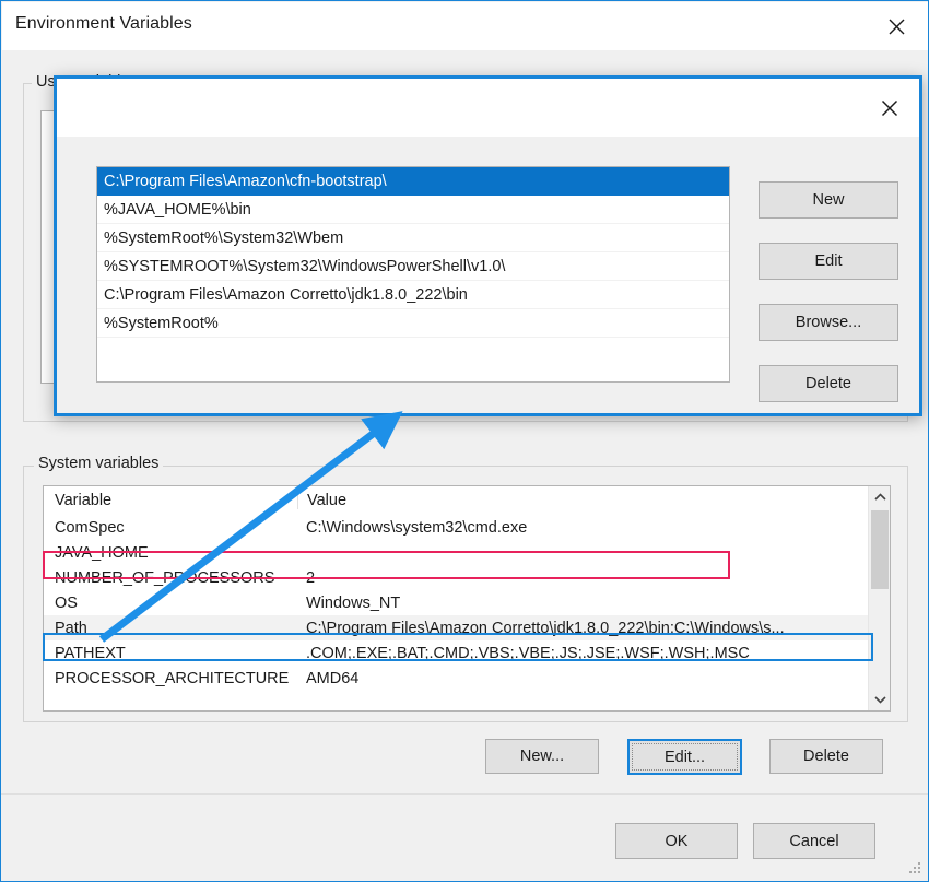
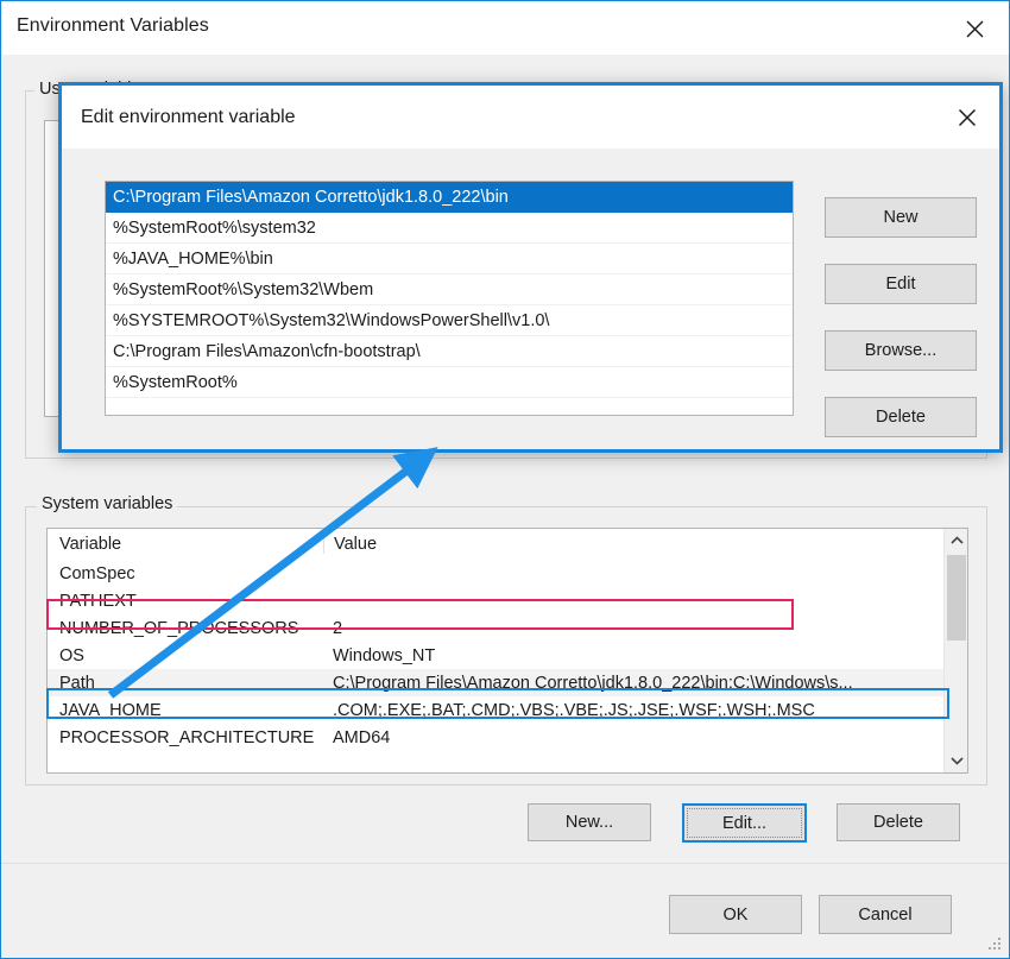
  Environment Variables
  System variables
  Variable
  Value
  ComSpec
- C:\Windows\system32\cmd.exe
- JAVA_HOME
+ PATHEXT
  NUMBER_OF_POCESSORS
  2
  OS
  Windows_NT
  Path
  C:\Program Files\Amazon Corretto\jdk1.8.0_222\bin;C:\Windows\s...
- PATHEXT
+ JAVA_HOME
  .COM;.EXE;.BAT;.CMD;.VBS;.VBE;.JS;.JSE;.WSF;.WSH;.MSC
  PROCESSOR_ARCHITECTURE
  AMD64
  New...
  Edit...
  Delete
  OK
  Cancel
+ Edit environment variable
- C:\Program Files\Amazon\cfn-bootstrap\
+ C:\Program Files\Amazon Corretto\jdk1.8.0_222\bin
+ %SystemRoot%\system32
  %JAVA_HOME%\bin
  %SystemRoot%\System32\Wbem
  %SYSTEMROOT%\System32\WindowsPowerShell\v1.0\
- C:\Program Files\Amazon Corretto\jdk1.8.0_222\bin
+ C:\Program Files\Amazon\cfn-bootstrap\
  %SystemRoot%
  New
  Edit
  Browse...
  Delete
